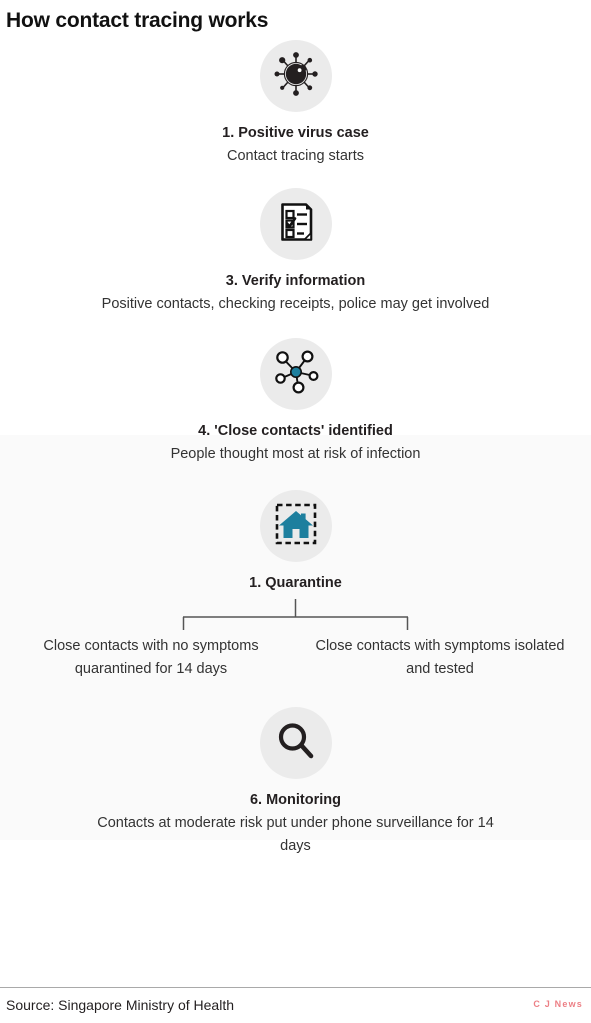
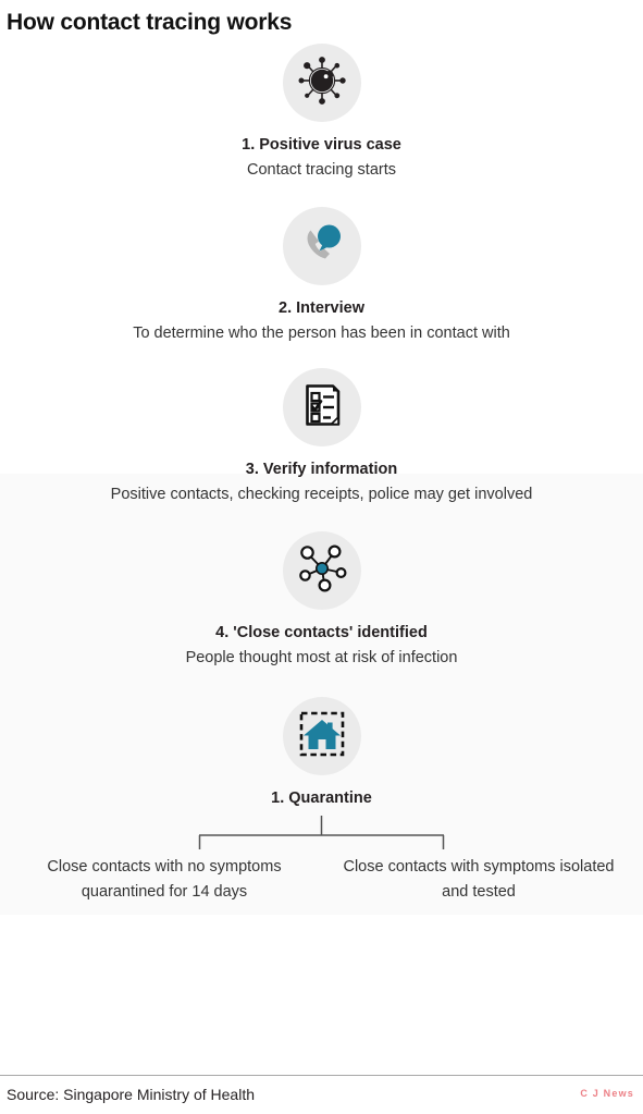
  How contact tracing works
  1. Positive virus case
  Contact tracing starts
+ 2. Interview
+ To determine who the person has been in contact with
  3. Verify information
  Positive contacts, checking receipts, police may get involved
  4. 'Close contacts' identified
  People thought most at risk of infection
  1. Quarantine
  Close contacts with no symptoms quarantined for 14 days
  Close contacts with symptoms isolated and tested
- 6. Monitoring
- Contacts at moderate risk put under phone surveillance for 14 days
  Source: Singapore Ministry of Health
  C J News
